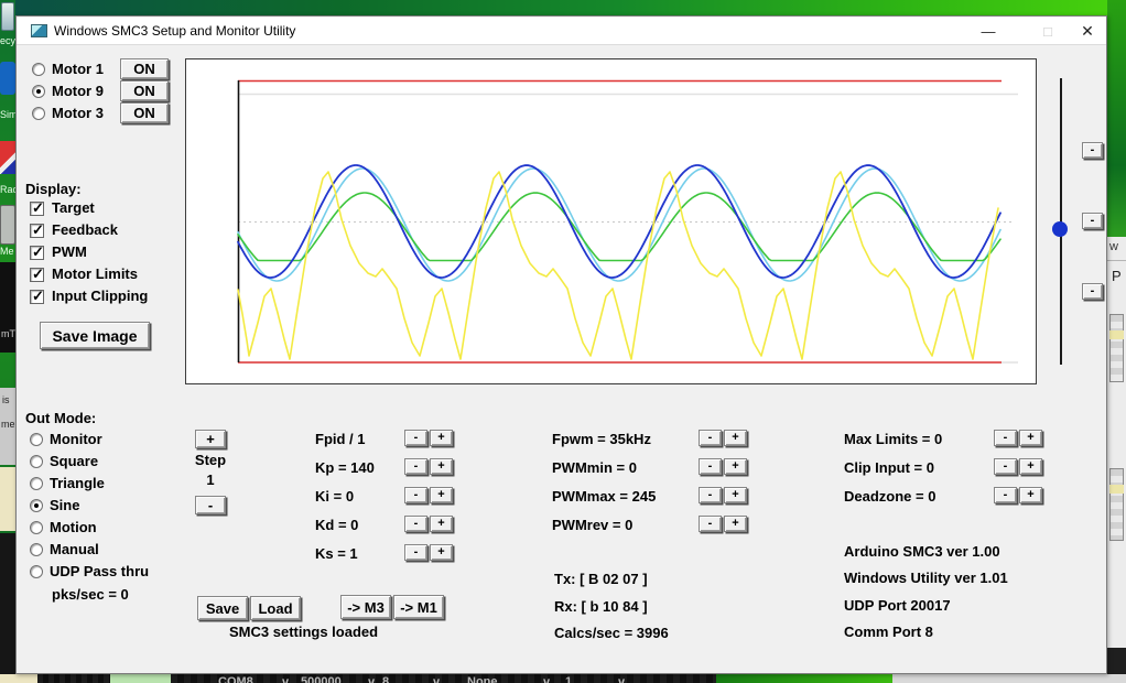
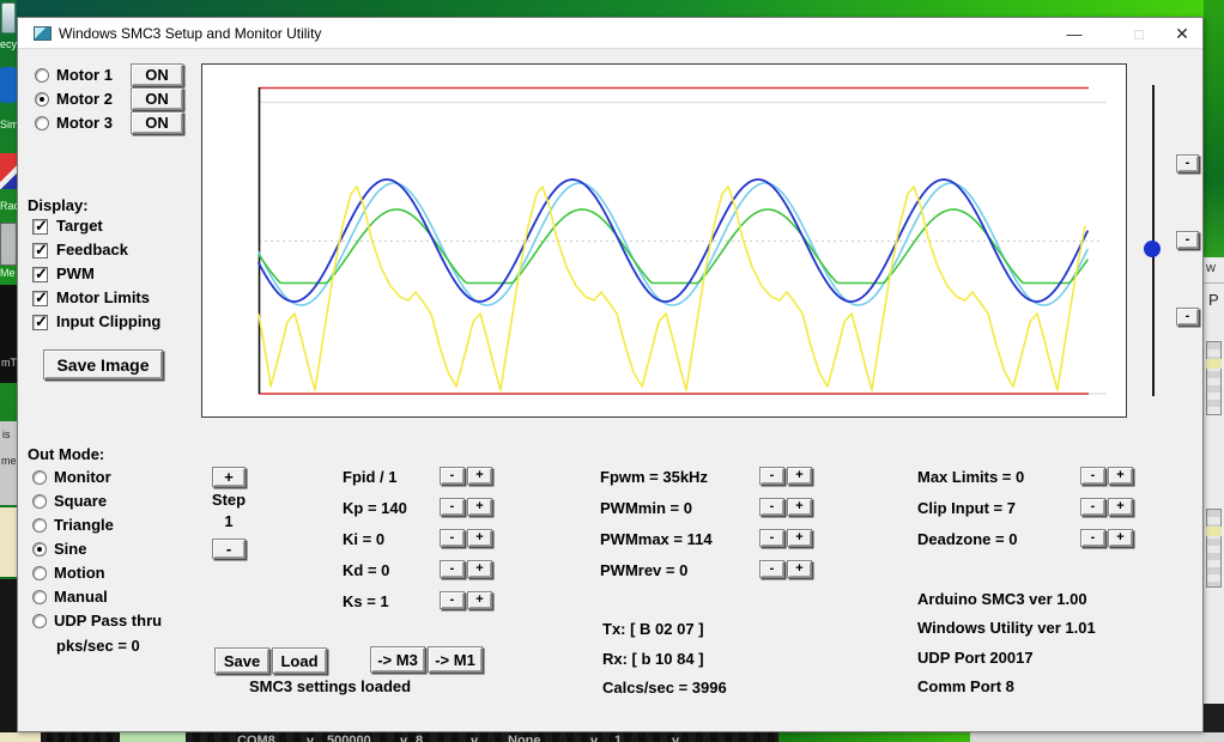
  ecy
  Sim
  Me
  mT
  is
  me
  w
  P
  COM8
  500000
  8
  None
  1
  Windows SMC3 Setup and Monitor Utility
  —
  □
  ✕
  Motor 1
  ON
- Motor 9
+ Motor 2
  ON
  Motor 3
  ON
  Display:
  Target
  Feedback
  PWM
  Motor Limits
  Input Clipping
  Save Image
  Out Mode:
  Monitor
  Square
  Triangle
  Sine
  Motion
  Manual
  UDP Pass thru
  pks/sec = 0
  -
  -
  -
  +
  Step
  1
  -
  Fpid / 1
  -
  +
  Kp = 140
  -
  +
  Ki = 0
  -
  +
  Kd = 0
  -
  +
  Ks = 1
  -
  +
  Save
  Load
  SMC3 settings loaded
  -> M3
  -> M1
  Fpwm = 35kHz
  -
  +
  PWMmin = 0
  -
  +
- PWMmax = 245
+ PWMmax = 114
  -
  +
  PWMrev = 0
  -
  +
  Tx: [ B 02 07 ]
  Rx: [ b 10 84 ]
  Calcs/sec = 3996
  Max Limits = 0
  -
  +
- Clip Input = 0
+ Clip Input = 7
  -
  +
  Deadzone = 0
  -
  +
  Arduino SMC3 ver 1.00
  Windows Utility ver 1.01
  UDP Port 20017
  Comm Port 8
